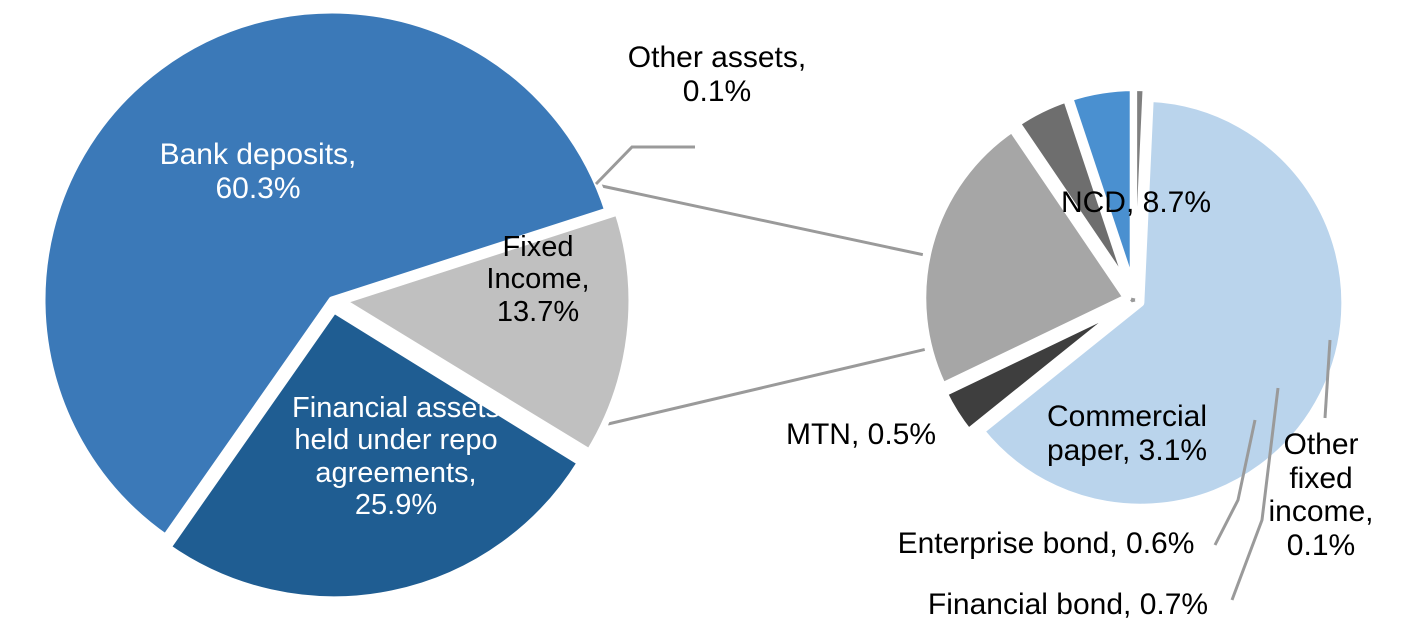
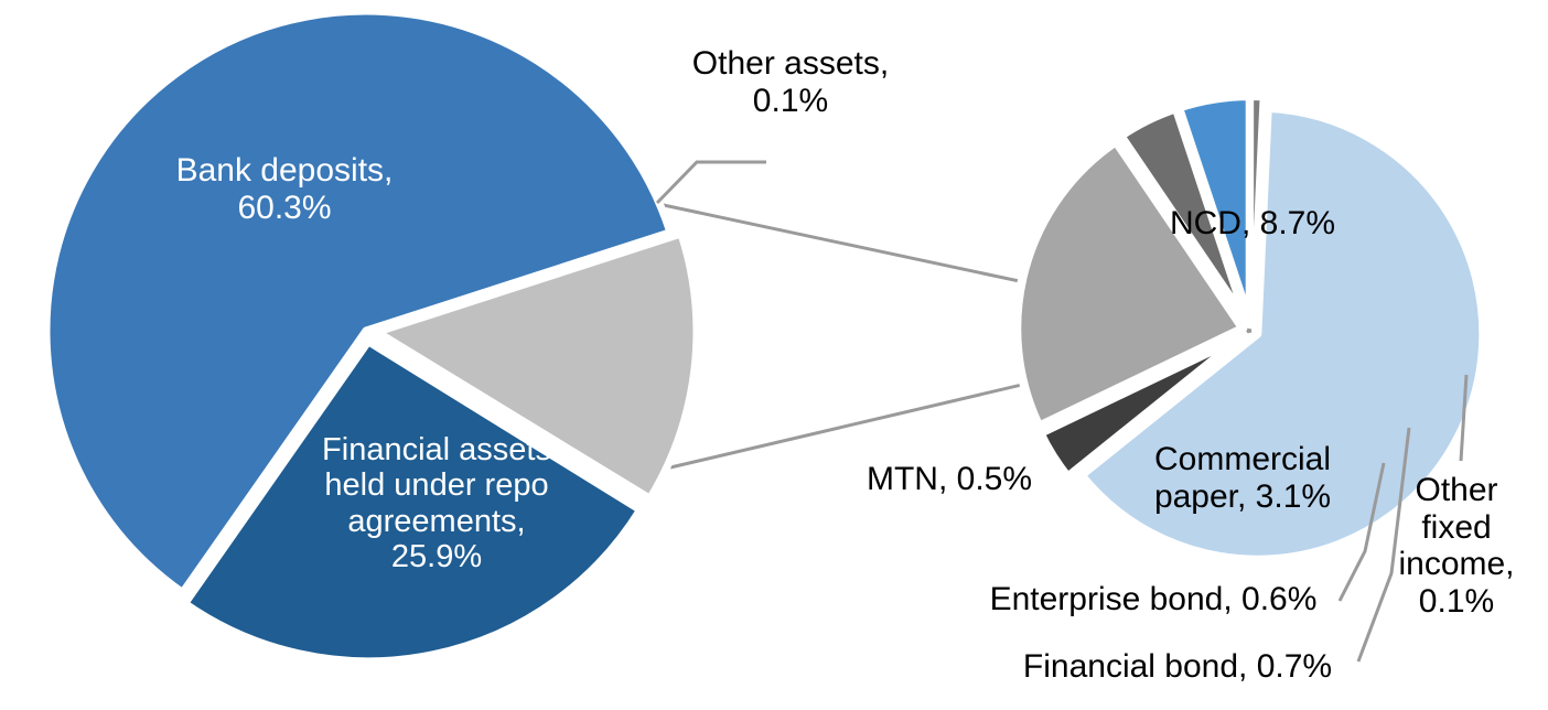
  Bank deposits,
  60.3%
  Financial assets
  held under repo
  agreements,
  25.9%
- Fixed
- Income,
- 13.7%
  Other assets,
  0.1%
  NCD, 8.7%
  MTN, 0.5%
  Commercial
  paper, 3.1%
  Enterprise bond, 0.6%
  Financial bond, 0.7%
  Other
  fixed
  income,
  0.1%
